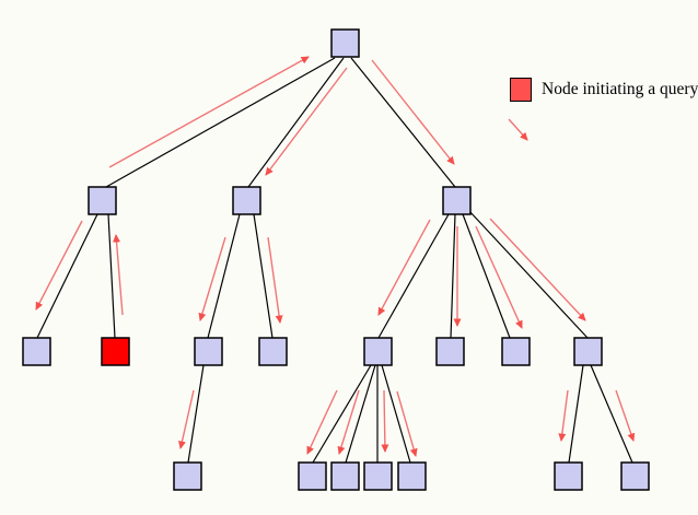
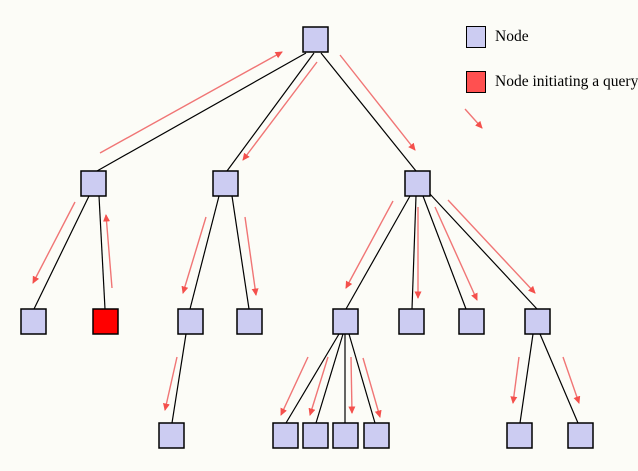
+ Node
  Node initiating a query
